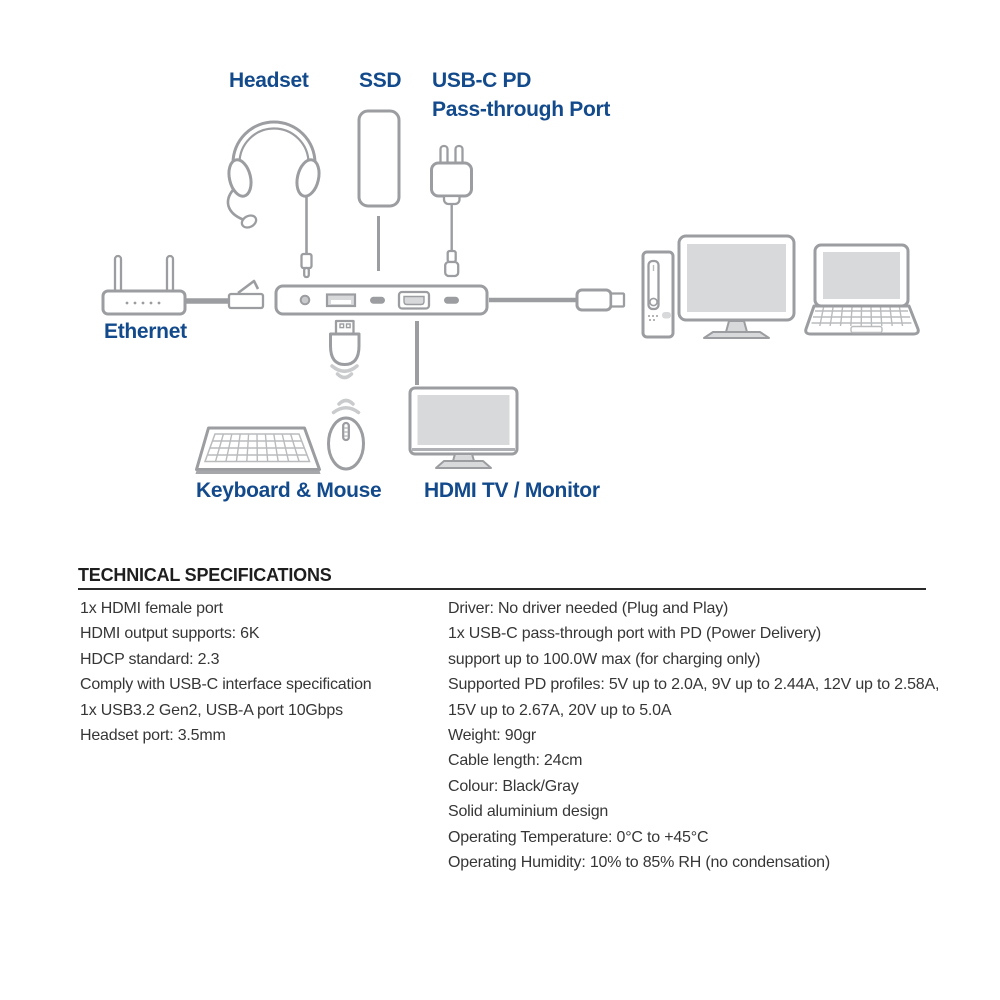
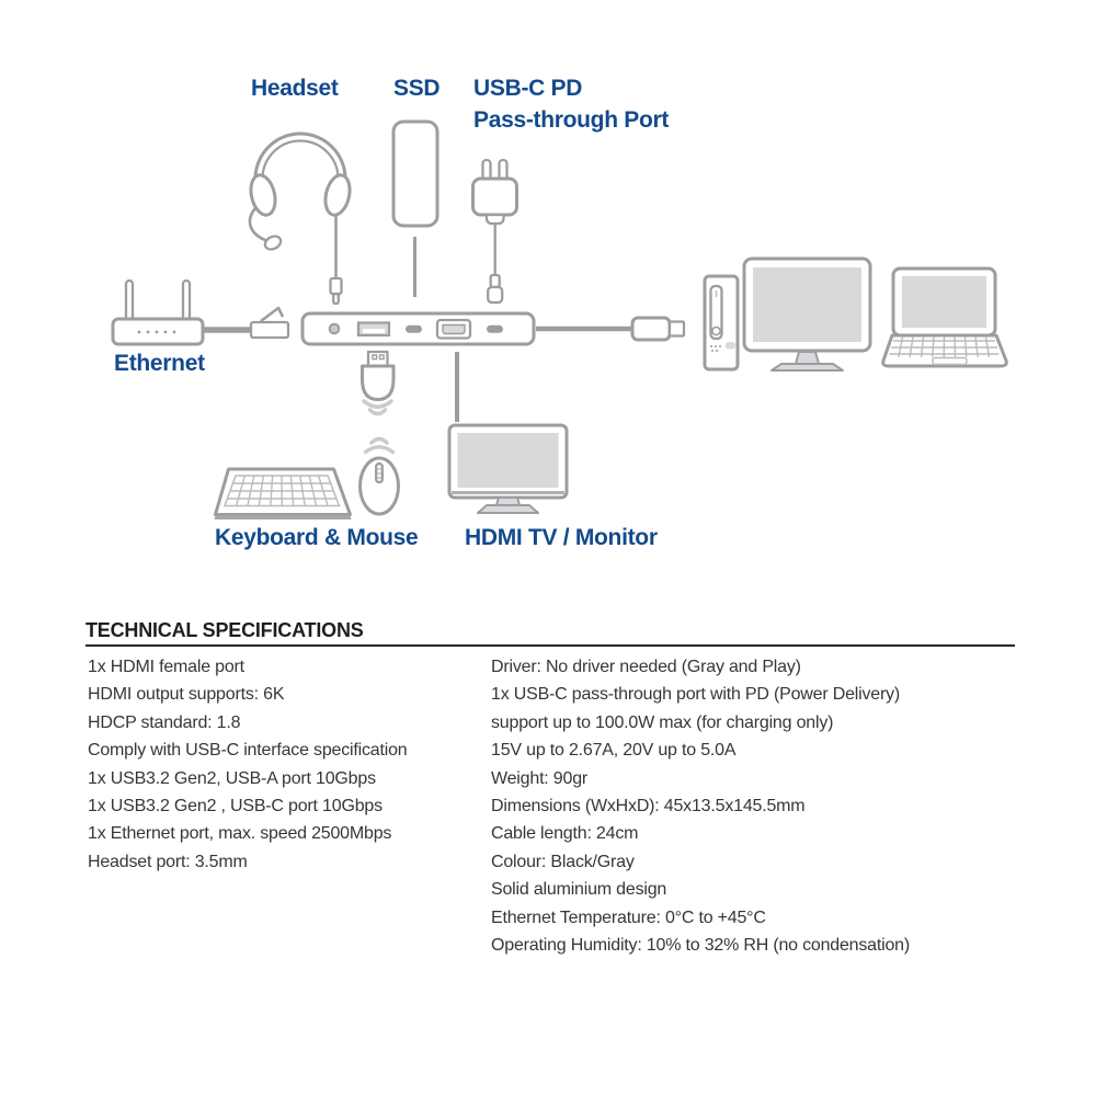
  Headset
  SSD
  USB-C PD
  Pass-through Port
  Ethernet
  Keyboard & Mouse
  HDMI TV / Monitor
  TECHNICAL SPECIFICATIONS
  1x HDMI female port
  HDMI output supports: 6K
- HDCP standard: 2.3
+ HDCP standard: 1.8
  Comply with USB-C interface specification
  1x USB3.2 Gen2, USB-A port 10Gbps
+ 1x USB3.2 Gen2 , USB-C port 10Gbps
+ 1x Ethernet port, max. speed 2500Mbps
  Headset port: 3.5mm
- Driver: No driver needed (Plug and Play)
+ Driver: No driver needed (Gray and Play)
  1x USB-C pass-through port with PD (Power Delivery)
  support up to 100.0W max (for charging only)
- Supported PD profiles: 5V up to 2.0A, 9V up to 2.44A, 12V up to 2.58A,
  15V up to 2.67A, 20V up to 5.0A
  Weight: 90gr
+ Dimensions (WxHxD): 45x13.5x145.5mm
  Cable length: 24cm
  Colour: Black/Gray
  Solid aluminium design
- Operating Temperature: 0°C to +45°C
+ Ethernet Temperature: 0°C to +45°C
- Operating Humidity: 10% to 85% RH (no condensation)
+ Operating Humidity: 10% to 32% RH (no condensation)
